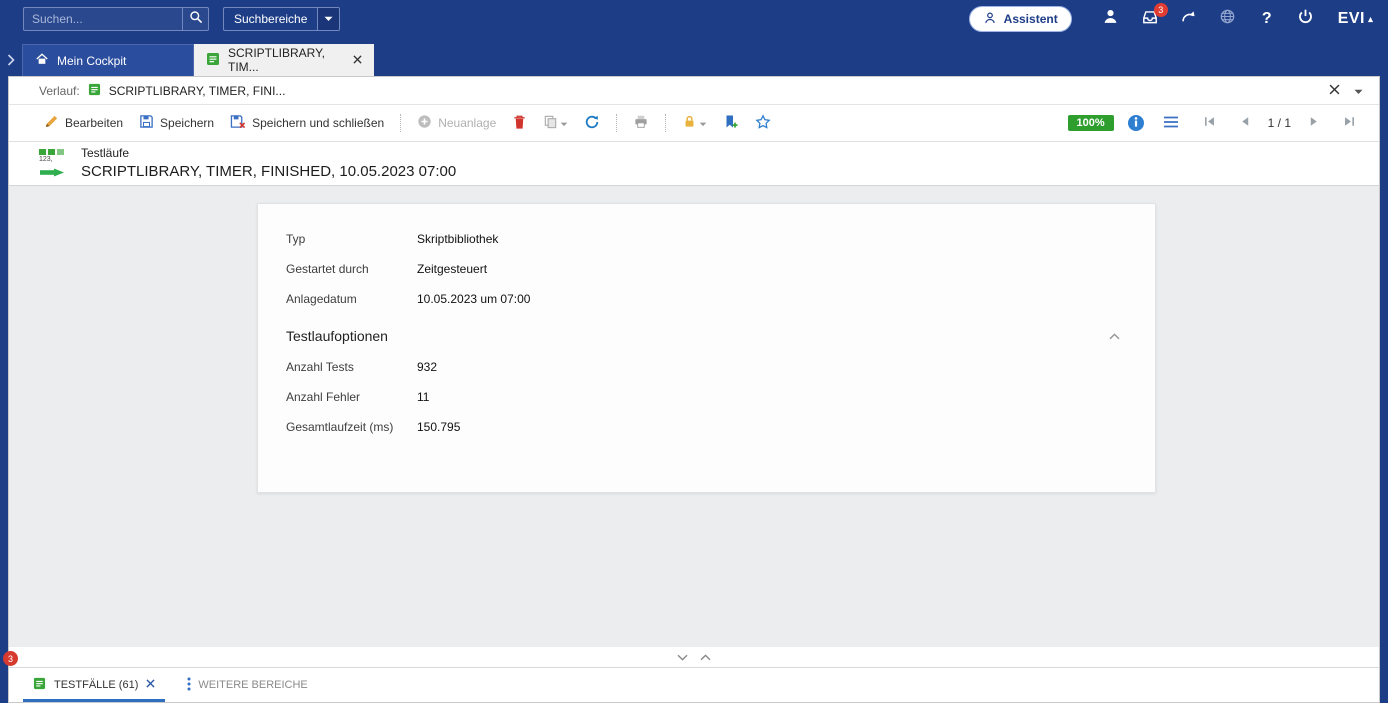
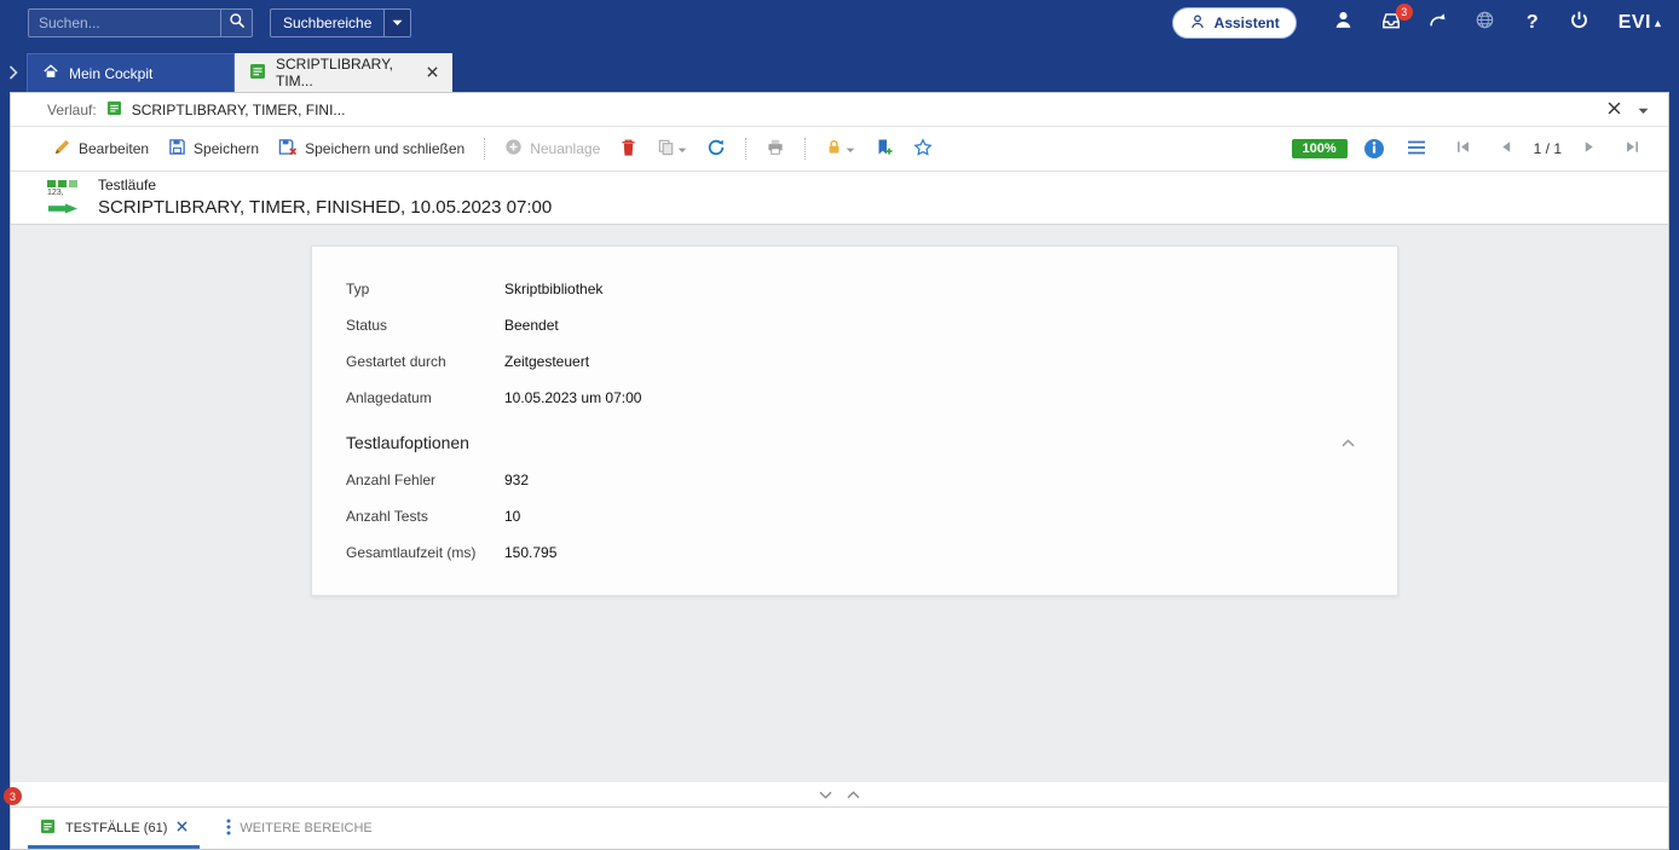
  Suchen...
  Suchbereiche
  Assistent
  3
  ?
  EVI
  Mein Cockpit
  SCRIPTLIBRARY, TIM...
  Verlauf:
  SCRIPTLIBRARY, TIMER, FINI...
  Bearbeiten
  Speichern
  Speichern und schließen
  Neuanlage
  100%
  1 / 1
  Testläufe
  SCRIPTLIBRARY, TIMER, FINISHED, 10.05.2023 07:00
  Typ
  Skriptbibliothek
+ Status
+ Beendet
  Gestartet durch
  Zeitgesteuert
  Anlagedatum
  10.05.2023 um 07:00
  Testlaufoptionen
- Anzahl Tests
+ Anzahl Fehler
  932
- Anzahl Fehler
+ Anzahl Tests
- 11
+ 10
  Gesamtlaufzeit (ms)
  150.795
  TESTFÄLLE (61)
  WEITERE BEREICHE
  3
